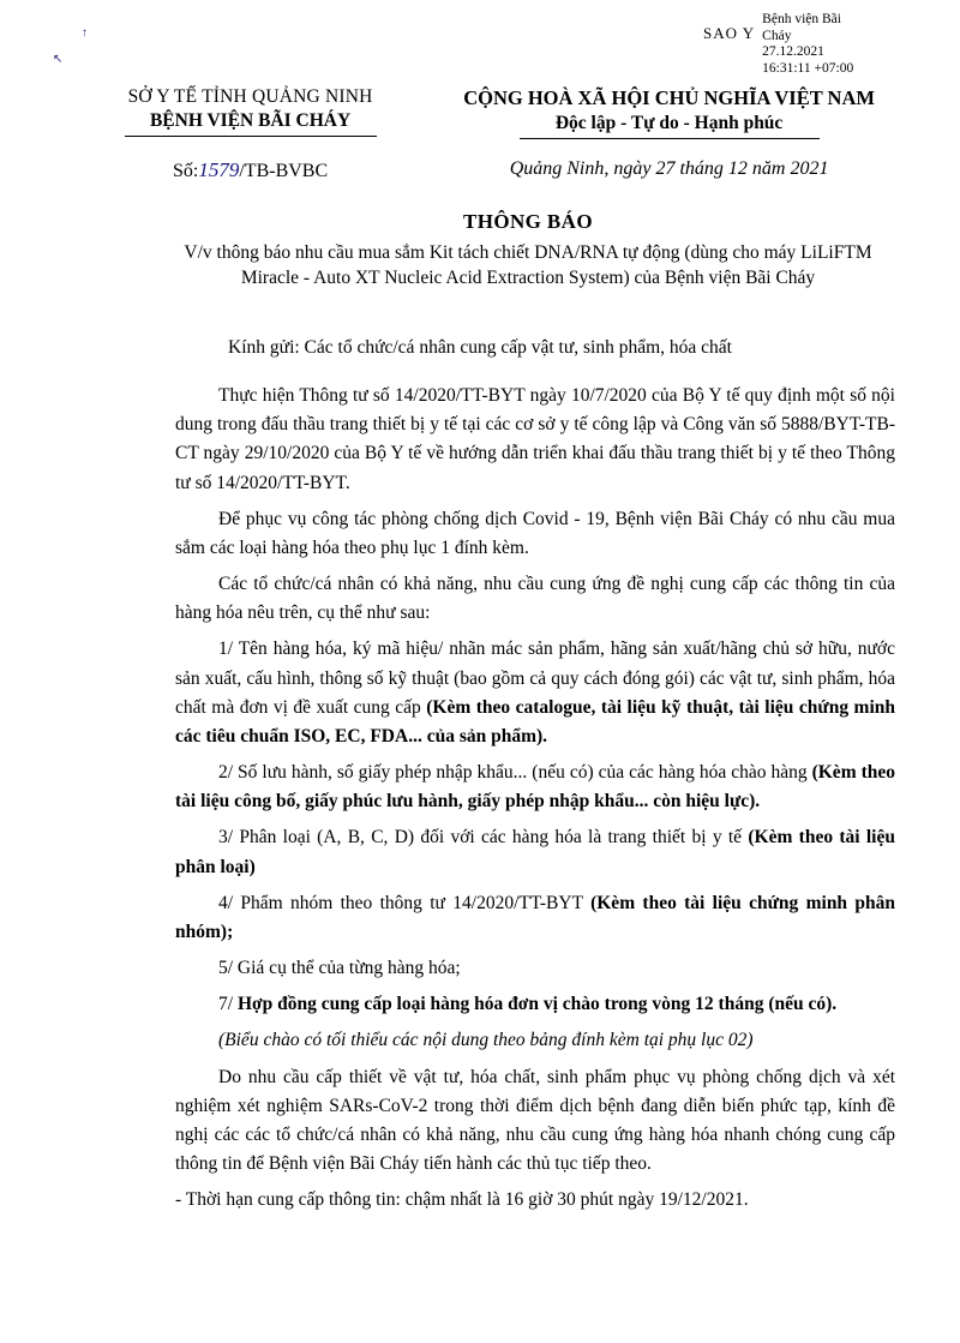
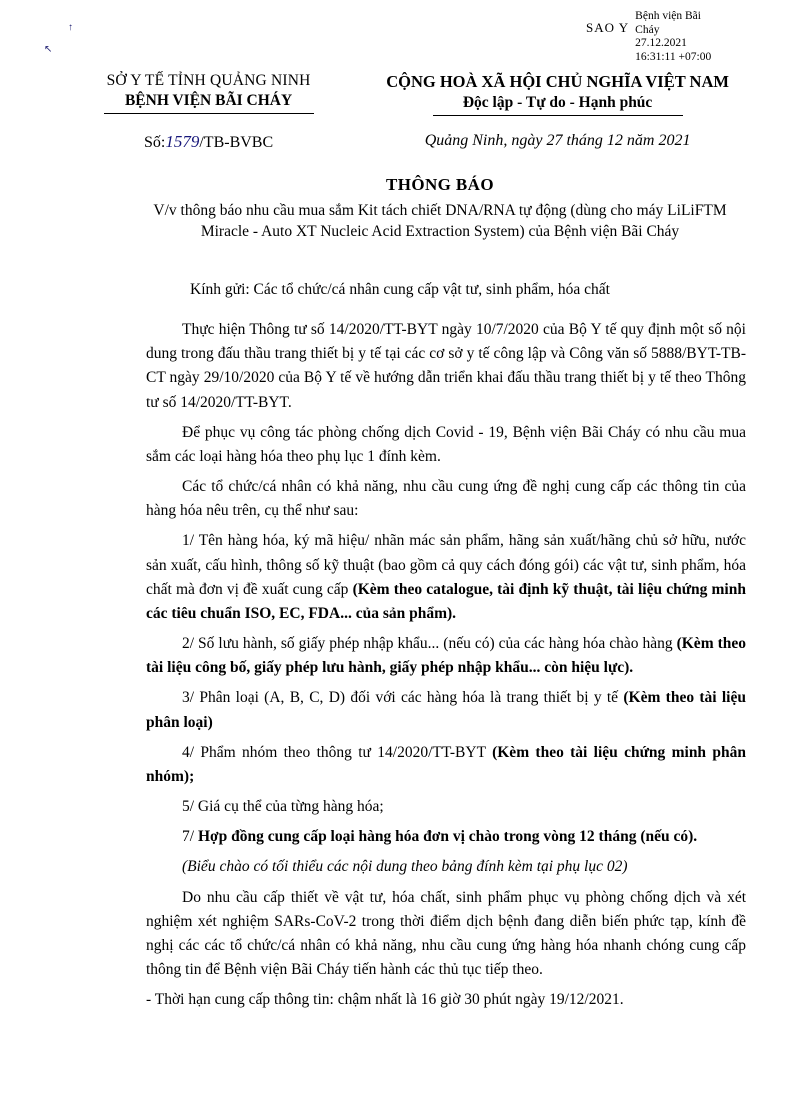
  ↑
  ↖
  SAO Y
  Bệnh viện Bãi
  Cháy
  27.12.2021
  16:31:11 +07:00
  SỞ Y TẾ TỈNH QUẢNG NINH
  BỆNH VIỆN BÃI CHÁY
  CỘNG HOÀ XÃ HỘI CHỦ NGHĨA VIỆT NAM
  Độc lập - Tự do - Hạnh phúc
  Số:1579/TB-BVBC
  Quảng Ninh, ngày 27 tháng 12 năm 2021
  THÔNG BÁO
  V/v thông báo nhu cầu mua sắm Kit tách chiết DNA/RNA tự động (dùng cho máy LiLiFTM Miracle - Auto XT Nucleic Acid Extraction System) của Bệnh viện Bãi Cháy
  Kính gửi: Các tổ chức/cá nhân cung cấp vật tư, sinh phẩm, hóa chất
  Thực hiện Thông tư số 14/2020/TT-BYT ngày 10/7/2020 của Bộ Y tế quy định một số nội dung trong đấu thầu trang thiết bị y tế tại các cơ sở y tế công lập và Công văn số 5888/BYT-TB-CT ngày 29/10/2020 của Bộ Y tế về hướng dẫn triển khai đấu thầu trang thiết bị y tế theo Thông tư số 14/2020/TT-BYT.
  Để phục vụ công tác phòng chống dịch Covid - 19, Bệnh viện Bãi Cháy có nhu cầu mua sắm các loại hàng hóa theo phụ lục 1 đính kèm.
  Các tổ chức/cá nhân có khả năng, nhu cầu cung ứng đề nghị cung cấp các thông tin của hàng hóa nêu trên, cụ thể như sau:
- 1/ Tên hàng hóa, ký mã hiệu/ nhãn mác sản phẩm, hãng sản xuất/hãng chủ sở hữu, nước sản xuất, cấu hình, thông số kỹ thuật (bao gồm cả quy cách đóng gói) các vật tư, sinh phẩm, hóa chất mà đơn vị đề xuất cung cấp (Kèm theo catalogue, tài liệu kỹ thuật, tài liệu chứng minh các tiêu chuẩn ISO, EC, FDA... của sản phẩm).
+ 1/ Tên hàng hóa, ký mã hiệu/ nhãn mác sản phẩm, hãng sản xuất/hãng chủ sở hữu, nước sản xuất, cấu hình, thông số kỹ thuật (bao gồm cả quy cách đóng gói) các vật tư, sinh phẩm, hóa chất mà đơn vị đề xuất cung cấp (Kèm theo catalogue, tài định kỹ thuật, tài liệu chứng minh các tiêu chuẩn ISO, EC, FDA... của sản phẩm).
- 2/ Số lưu hành, số giấy phép nhập khẩu... (nếu có) của các hàng hóa chào hàng (Kèm theo tài liệu công bố, giấy phúc lưu hành, giấy phép nhập khẩu... còn hiệu lực).
+ 2/ Số lưu hành, số giấy phép nhập khẩu... (nếu có) của các hàng hóa chào hàng (Kèm theo tài liệu công bố, giấy phép lưu hành, giấy phép nhập khẩu... còn hiệu lực).
  3/ Phân loại (A, B, C, D) đối với các hàng hóa là trang thiết bị y tế (Kèm theo tài liệu phân loại)
  4/ Phẩm nhóm theo thông tư 14/2020/TT-BYT (Kèm theo tài liệu chứng minh phân nhóm);
  5/ Giá cụ thể của từng hàng hóa;
  7/ Hợp đồng cung cấp loại hàng hóa đơn vị chào trong vòng 12 tháng (nếu có).
  (Biểu chào có tối thiểu các nội dung theo bảng đính kèm tại phụ lục 02)
  Do nhu cầu cấp thiết về vật tư, hóa chất, sinh phẩm phục vụ phòng chống dịch và xét nghiệm xét nghiệm SARs-CoV-2 trong thời điểm dịch bệnh đang diễn biến phức tạp, kính đề nghị các các tổ chức/cá nhân có khả năng, nhu cầu cung ứng hàng hóa nhanh chóng cung cấp thông tin để Bệnh viện Bãi Cháy tiến hành các thủ tục tiếp theo.
  - Thời hạn cung cấp thông tin: chậm nhất là 16 giờ 30 phút ngày 19/12/2021.
